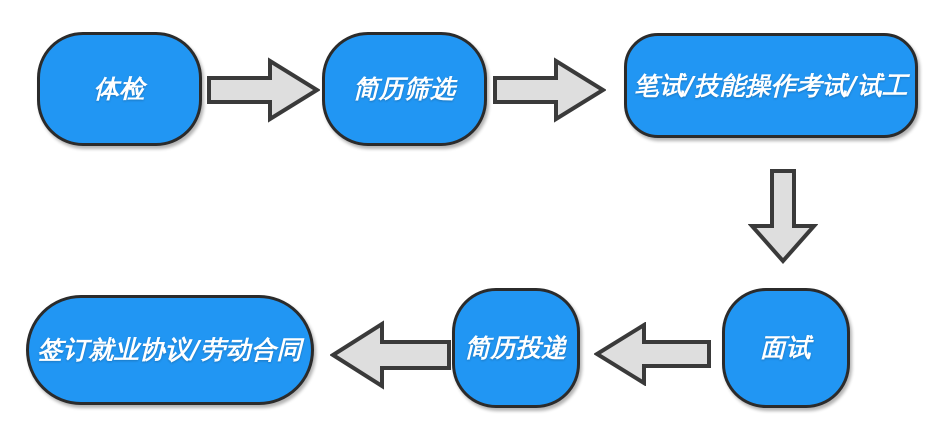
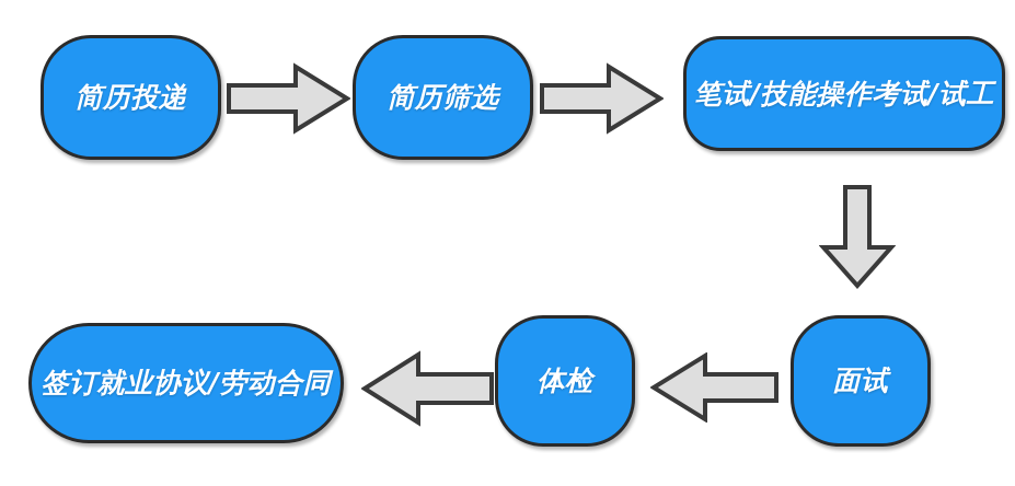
- 体检
+ 简历投递
  简历筛选
  笔试/技能操作考试/试工
  面试
- 简历投递
+ 体检
  签订就业协议/劳动合同
